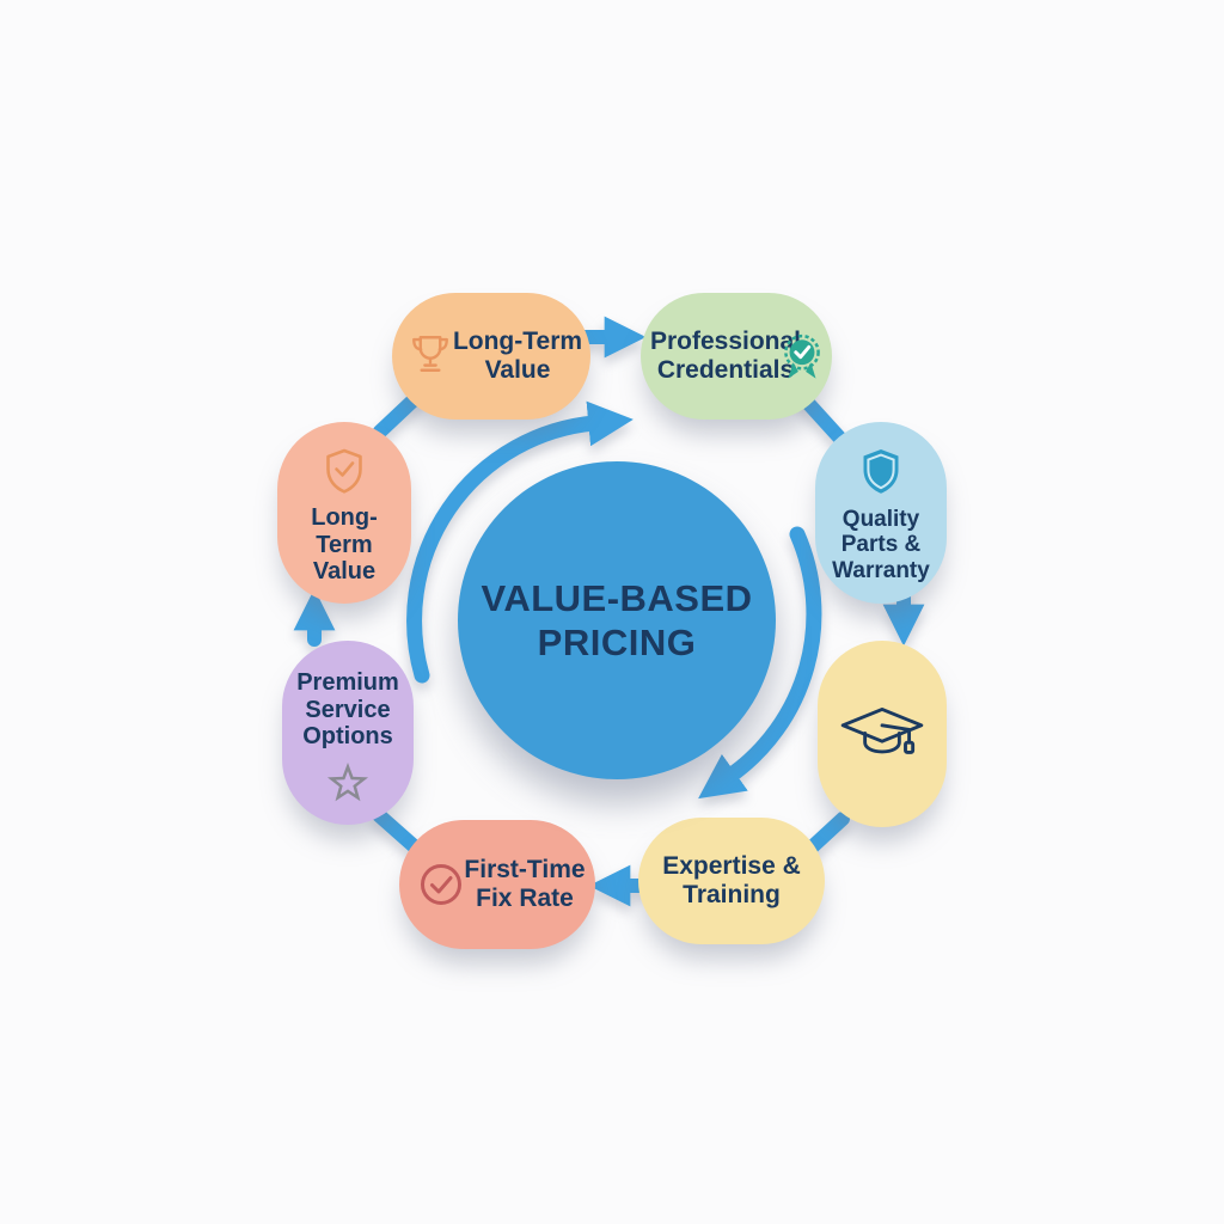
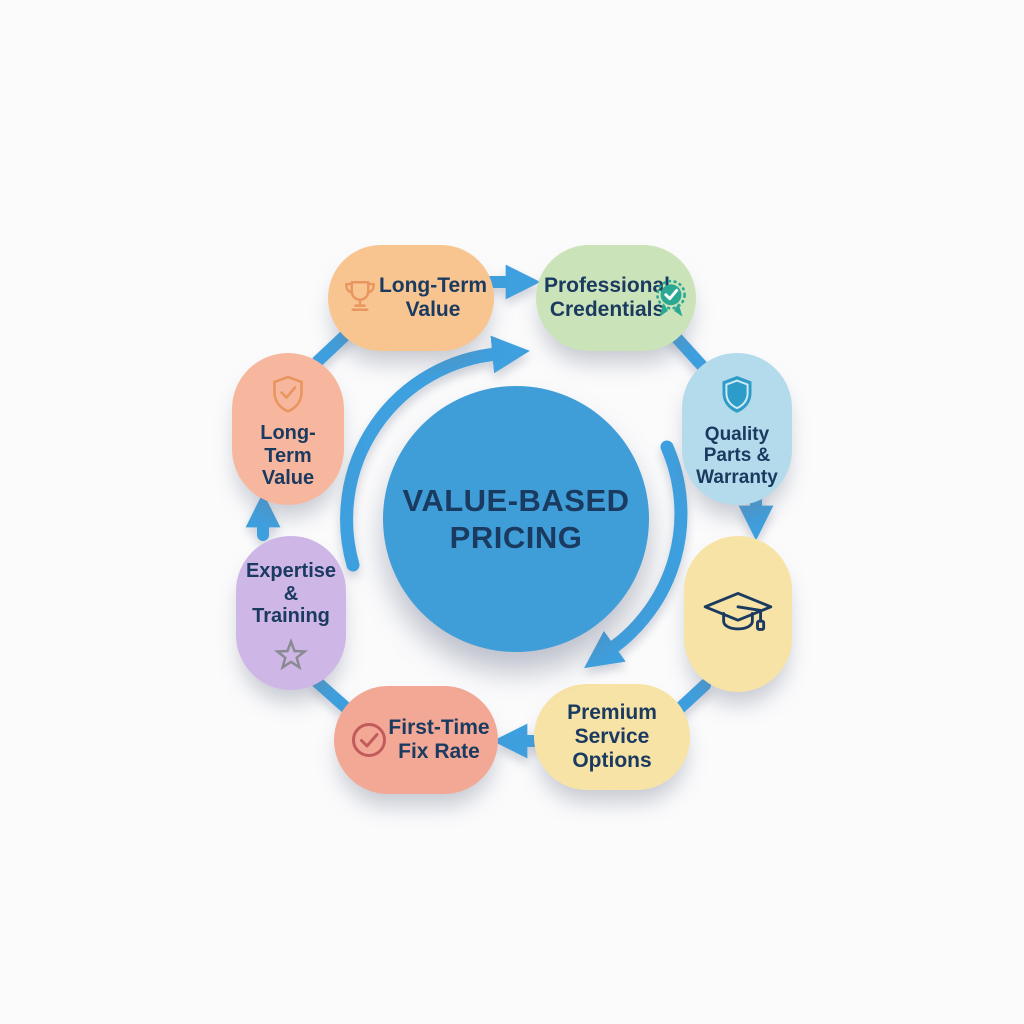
  Long-Term Value
  Professiona Credentials
  Quality Parts & Warranty
- Expertise & Training
+ Premium Service Options
  First-Time Fix Rate
- Premium Service Options
+ Expertise & Training
  Long-Term Value
  VALUE-BASED PRICING
